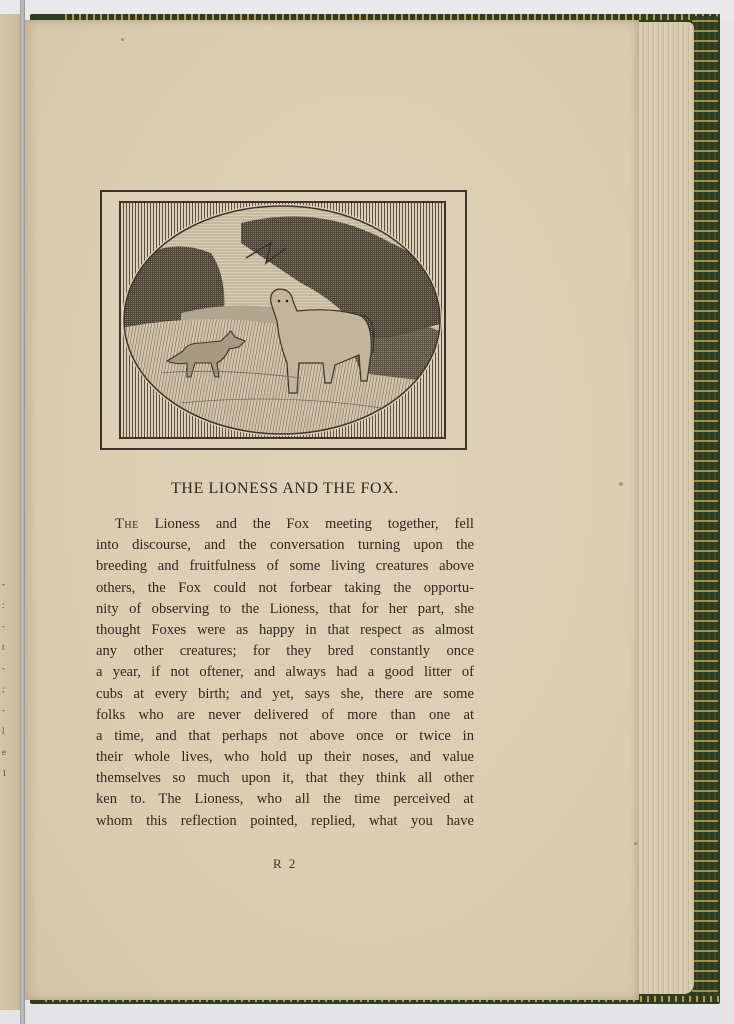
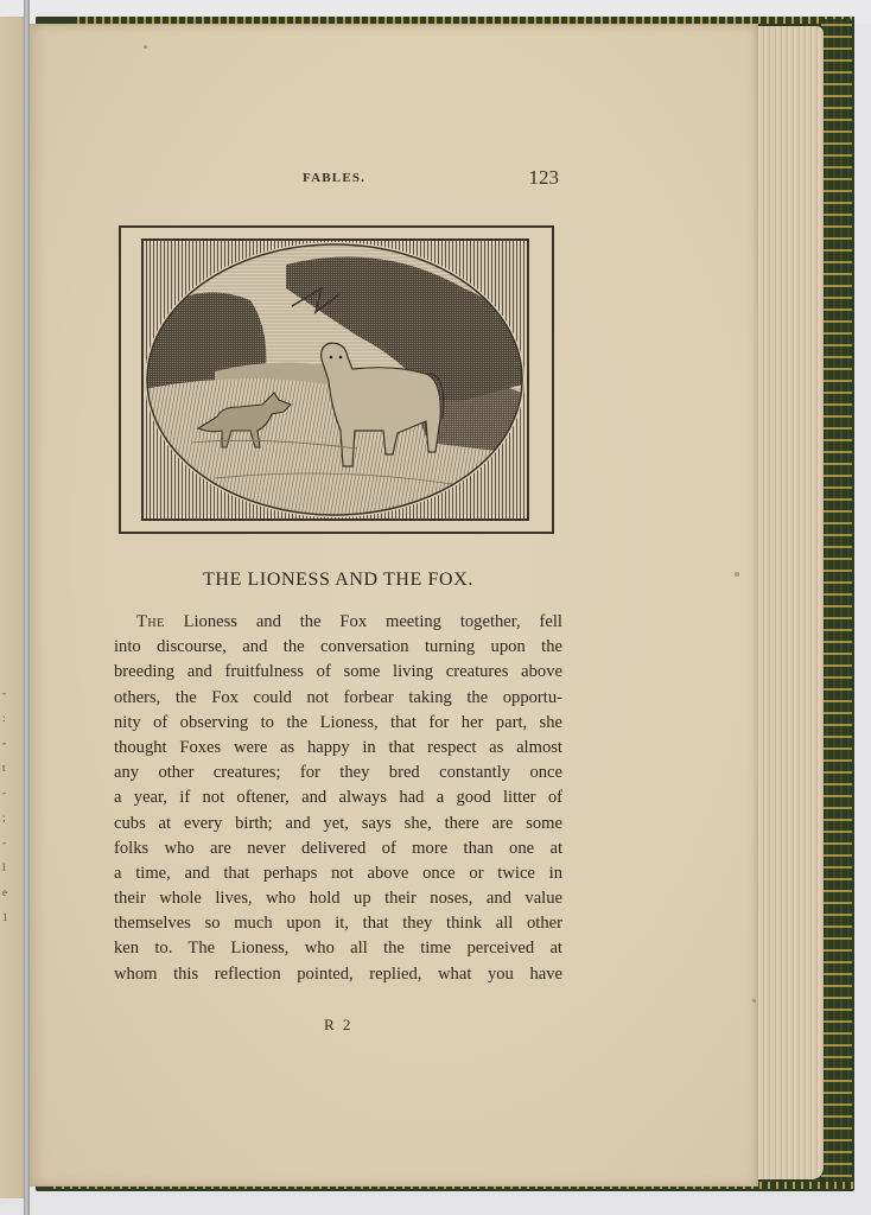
  -
  :
  -
  t
  -
  ;
  -
  l
  e
  1
+ FABLES.
+ 123
  THE LIONESS AND THE FOX.
  The Lioness and the Fox meeting together, fell
  into discourse, and the conversation turning upon the
  breeding and fruitfulness of some living creatures above
  others, the Fox could not forbear taking the opportu-
  nity of observing to the Lioness, that for her part, she
  thought Foxes were as happy in that respect as almost
  any other creatures; for they bred constantly once
  a year, if not oftener, and always had a good litter of
  cubs at every birth; and yet, says she, there are some
  folks who are never delivered of more than one at
  a time, and that perhaps not above once or twice in
  their whole lives, who hold up their noses, and value
  themselves so much upon it, that they think all other
  ken to. The Lioness, who all the time perceived at
  whom this reflection pointed, replied, what you have
  R 2
